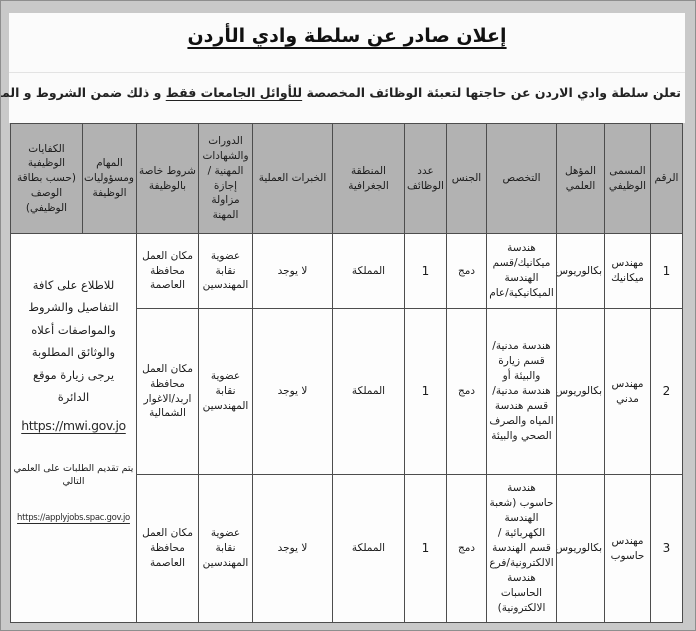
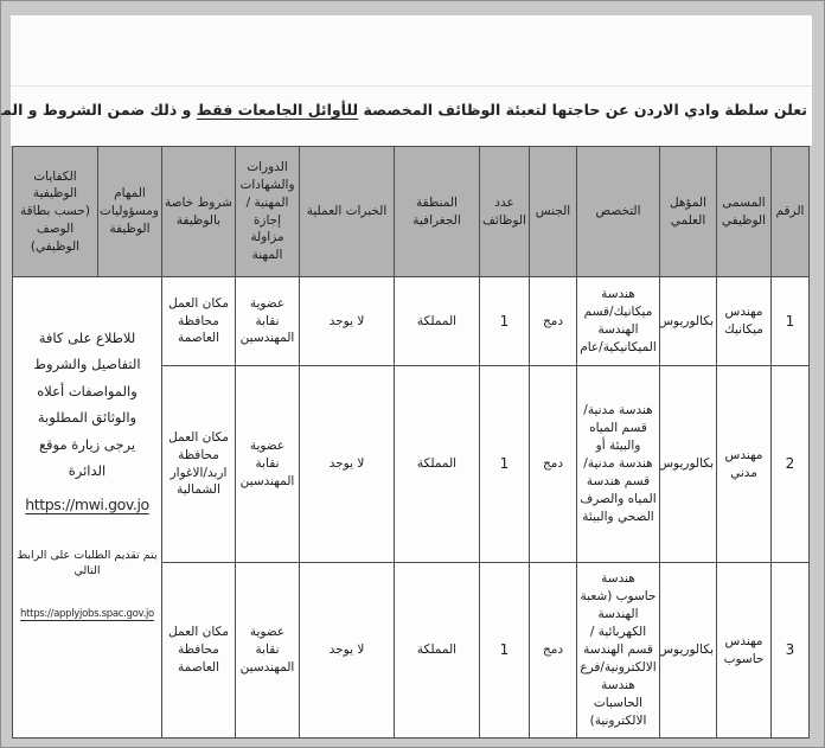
- إعلان صادر عن سلطة وادي الأردن
  تعلن سلطة وادي الاردن عن حاجتها لتعبئة الوظائف المخصصة للأوائل الجامعات فقط و ذلك ضمن الشروط و الم
  الرقم	المسمى الوظيفي	المؤهل العلمي	التخصص	الجنس	عدد الوظائف	المنطقة الجغرافية	الخبرات العملية	الدورات والشهادات المهنية /إجازة مزاولة المهنة	شروط خاصة بالوظيفة	المهام ومسؤوليات الوظيفة	الكفايات الوظيفية (حسب بطاقة الوصف الوظيفي)
- 1	مهندس ميكانيك	بكالوريوس	هندسة ميكانيك/قسم الهندسة الميكانيكية/عام	دمج	1	المملكة	لا يوجد	عضوية نقابة المهندسين	مكان العمل محافظة العاصمة	للاطلاع على كافة التفاصيل والشروط والمواصفات أعلاه والوثائق المطلوبة يرجى زيارة موقع الدائرة https://mwi.gov.jo يتم تقديم الطلبات على العلمي التالي https://applyjobs.spac.gov.jo
+ 1	مهندس ميكانيك	بكالوريوس	هندسة ميكانيك/قسم الهندسة الميكانيكية/عام	دمج	1	المملكة	لا يوجد	عضوية نقابة المهندسين	مكان العمل محافظة العاصمة	للاطلاع على كافة التفاصيل والشروط والمواصفات أعلاه والوثائق المطلوبة يرجى زيارة موقع الدائرة https://mwi.gov.jo يتم تقديم الطلبات على الرابط التالي https://applyjobs.spac.gov.jo
- 2	مهندس مدني	بكالوريوس	هندسة مدنية/قسم زيارة والبيئة أو هندسة مدنية/قسم هندسة المياه والصرف الصحي والبيئة	دمج	1	المملكة	لا يوجد	عضوية نقابة المهندسين	مكان العمل محافظة اربد/الاغوار الشمالية
+ 2	مهندس مدني	بكالوريوس	هندسة مدنية/قسم المياه والبيئة أو هندسة مدنية/قسم هندسة المياه والصرف الصحي والبيئة	دمج	1	المملكة	لا يوجد	عضوية نقابة المهندسين	مكان العمل محافظة اربد/الاغوار الشمالية
  3	مهندس حاسوب	بكالوريوس	هندسة حاسوب (شعبة الهندسة الكهربائية / قسم الهندسة الالكترونية/فرع هندسة الحاسبات الالكترونية)	دمج	1	المملكة	لا يوجد	عضوية نقابة المهندسين	مكان العمل محافظة العاصمة
